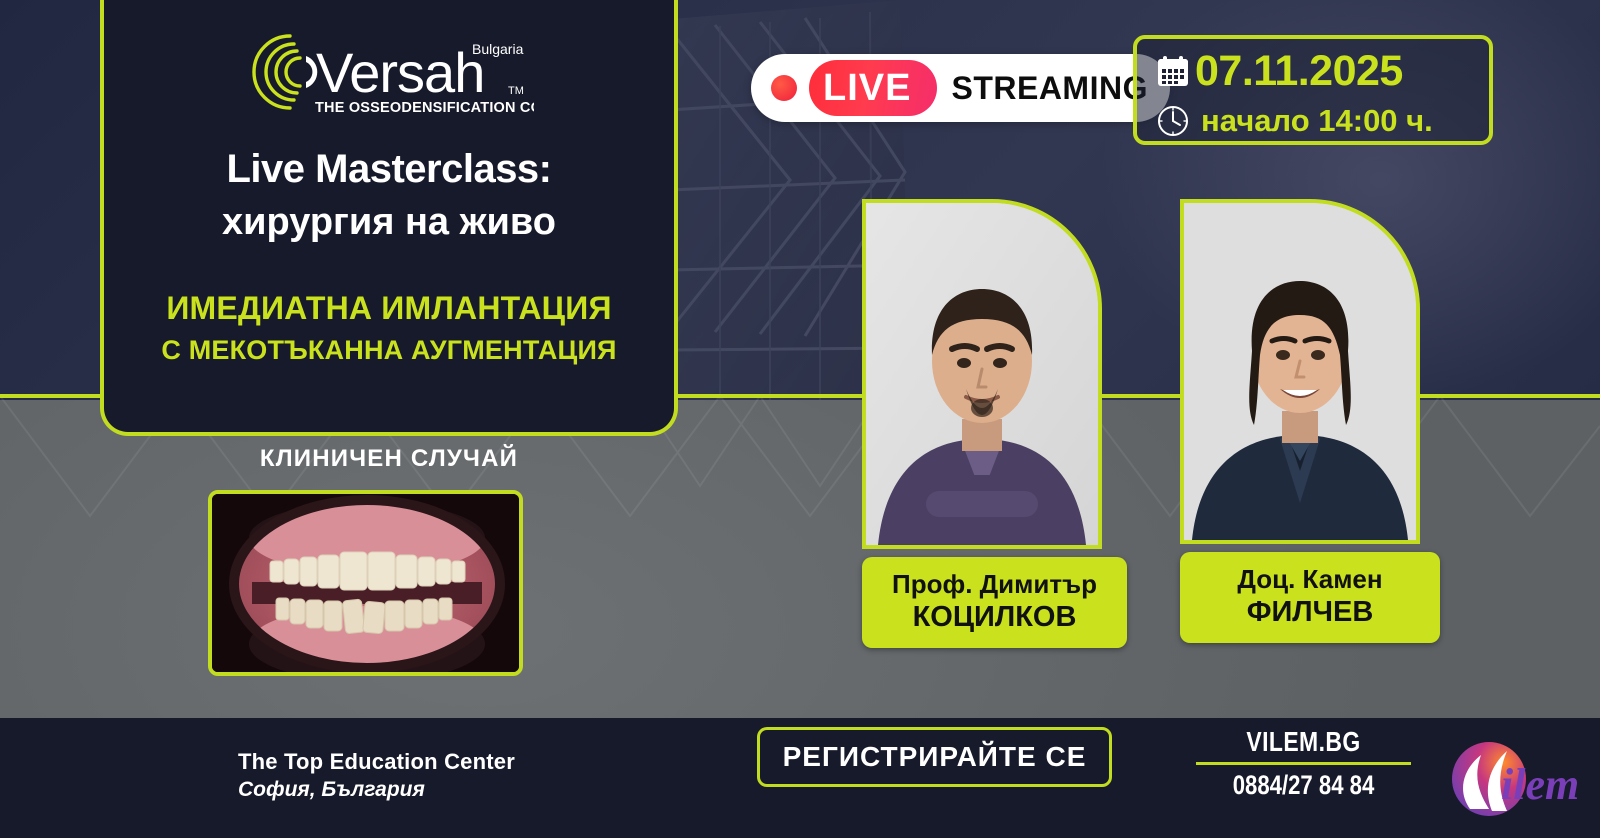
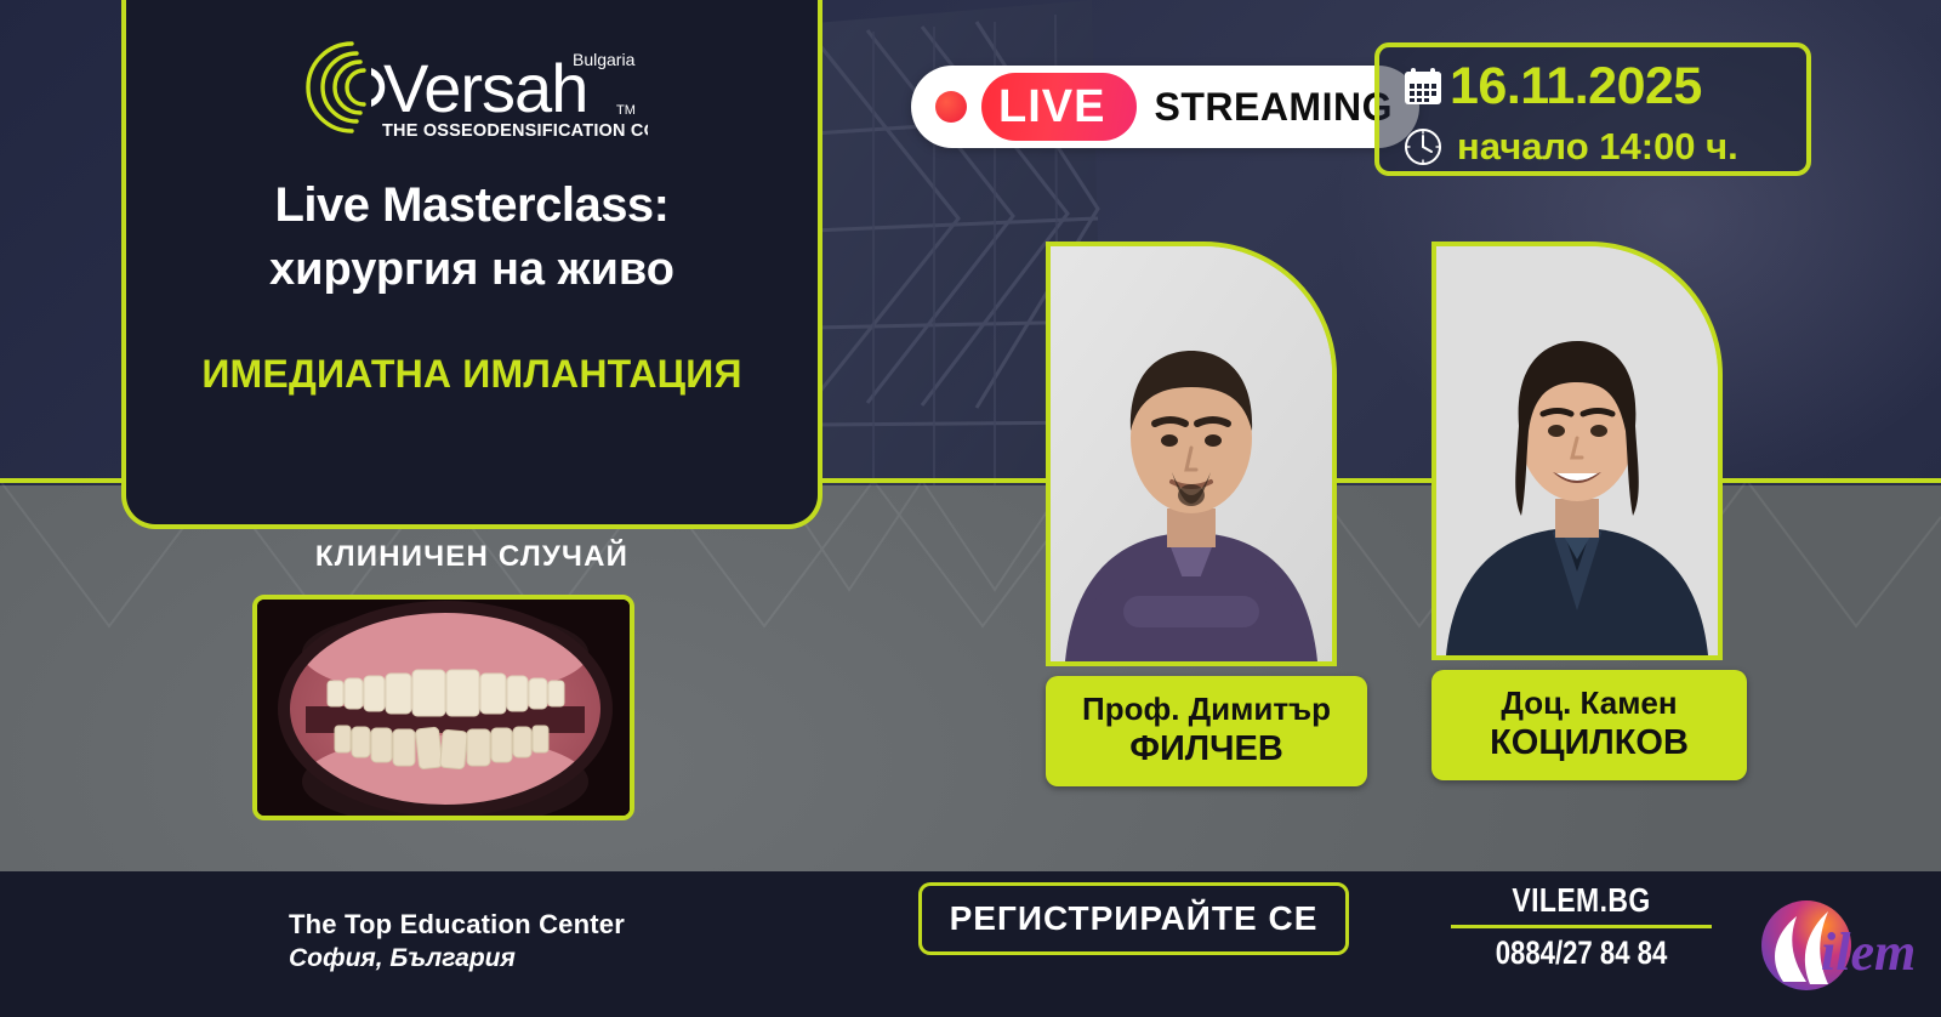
  Versah
  Bulgaria
  TM
  THE OSSEODENSIFICATION C
  Live Masterclass:
  хирургия на живо
  ИМЕДИАТНА ИМЛАНТАЦИЯ
- С МЕКОТЪКАННА АУГМЕНТАЦИЯ
  КЛИНИЧЕН СЛУЧАЙ
  LIVE
  STREAMING
- 07.11.2025
+ 16.11.2025
  начало 14:00 ч.
  Проф. Димитър
- КОЦИЛКОВ
+ ФИЛЧЕВ
  Доц. Камен
- ФИЛЧЕВ
+ КОЦИЛКОВ
  The Top Education Center
  София, България
  РЕГИСТРИРАЙТЕ СЕ
  VILEM.BG
  0884/27 84 84
  ilem
